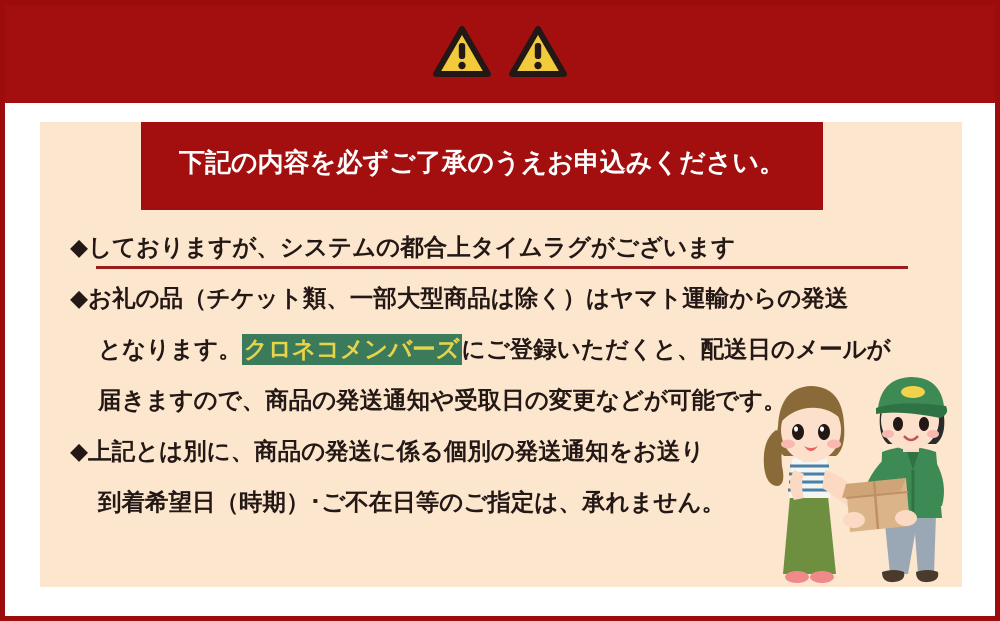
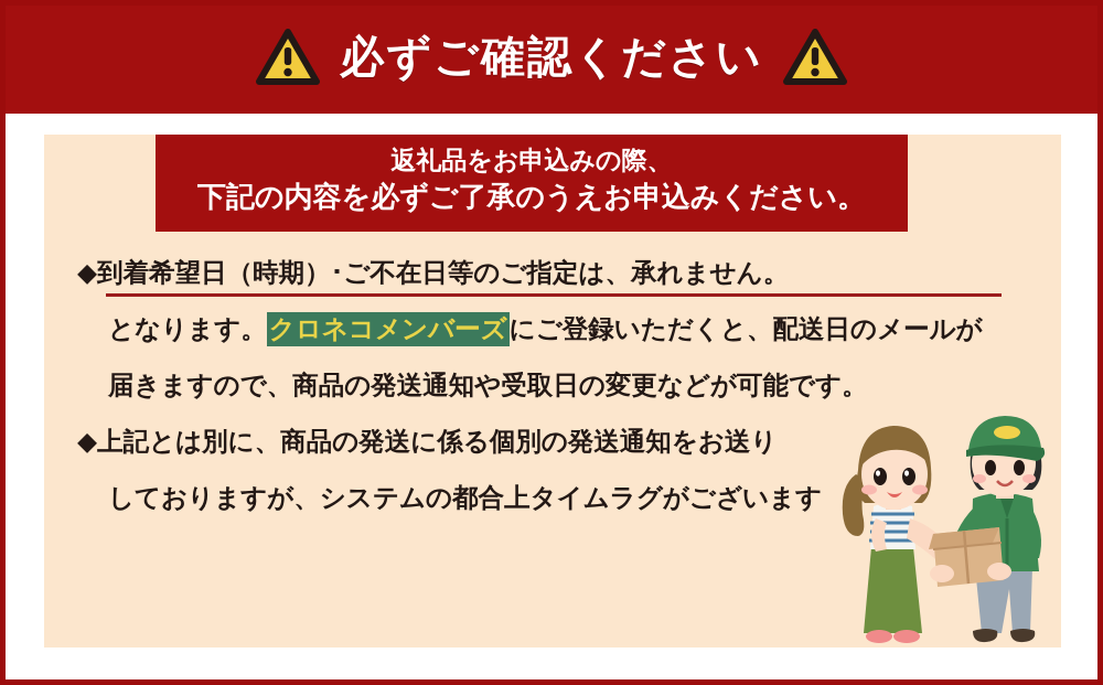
+ 必ずご確認ください
+ 返礼品をお申込みの際、
  下記の内容を必ずご了承のうえお申込みください。
- ◆しておりますが、システムの都合上タイムラグがございます
+ ◆到着希望日（時期）･ご不在日等のご指定は、承れません。
- ◆お礼の品（チケット類、一部大型商品は除く）はヤマト運輸からの発送
  となります。クロネコメンバーズにご登録いただくと、配送日のメールが
  届きますので、商品の発送通知や受取日の変更などが可能です。
  ◆上記とは別に、商品の発送に係る個別の発送通知をお送り
- 到着希望日（時期）･ご不在日等のご指定は、承れません。
+ しておりますが、システムの都合上タイムラグがございます
